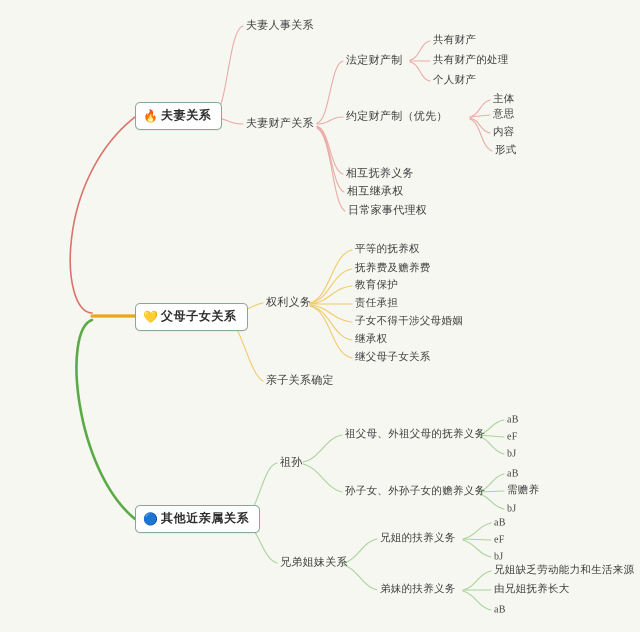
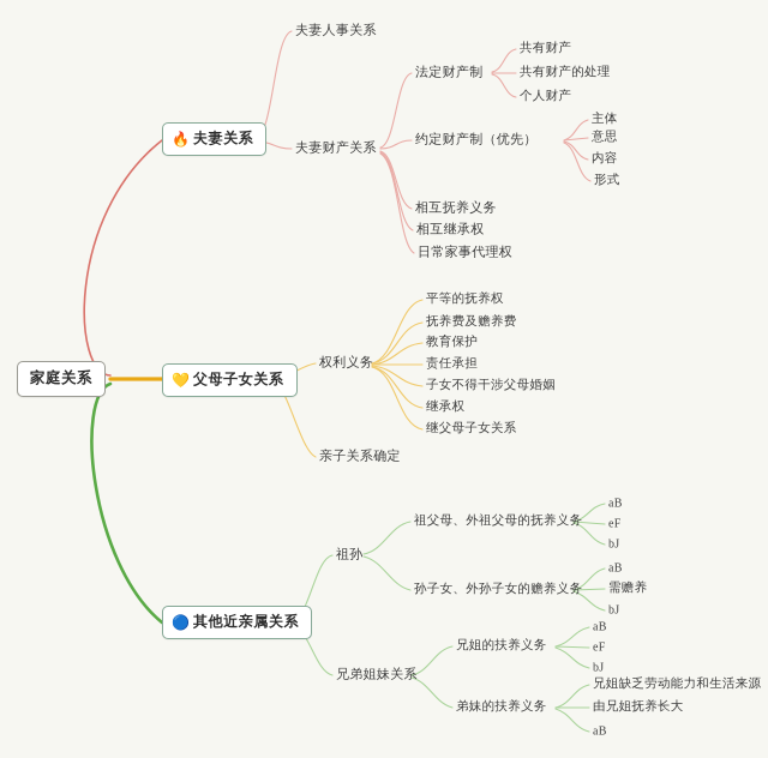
+ 家庭关系
  🔥
  夫妻关系
  💛
  父母子女关系
  🔵
  其他近亲属关系
  夫妻人事关系
  夫妻财产关系
  法定财产制
  约定财产制（优先）
  相互抚养义务
  相互继承权
  日常家事代理权
  共有财产
  共有财产的处理
  个人财产
  主体
  意思
  内容
  形式
  权利义务
  亲子关系确定
  平等的抚养权
  抚养费及赡养费
  教育保护
  责任承担
  子女不得干涉父母婚姻
  继承权
  继父母子女关系
  祖孙
  兄弟姐妹关系
  祖父母、外祖父母的抚养义务
  孙子女、外孙子女的赡养义务
  aB
  eF
  bJ
  aB
  需赡养
  bJ
  兄姐的扶养义务
  弟妹的扶养义务
  aB
  eF
  bJ
  兄姐缺乏劳动能力和生活来源
  由兄姐抚养长大
  aB
